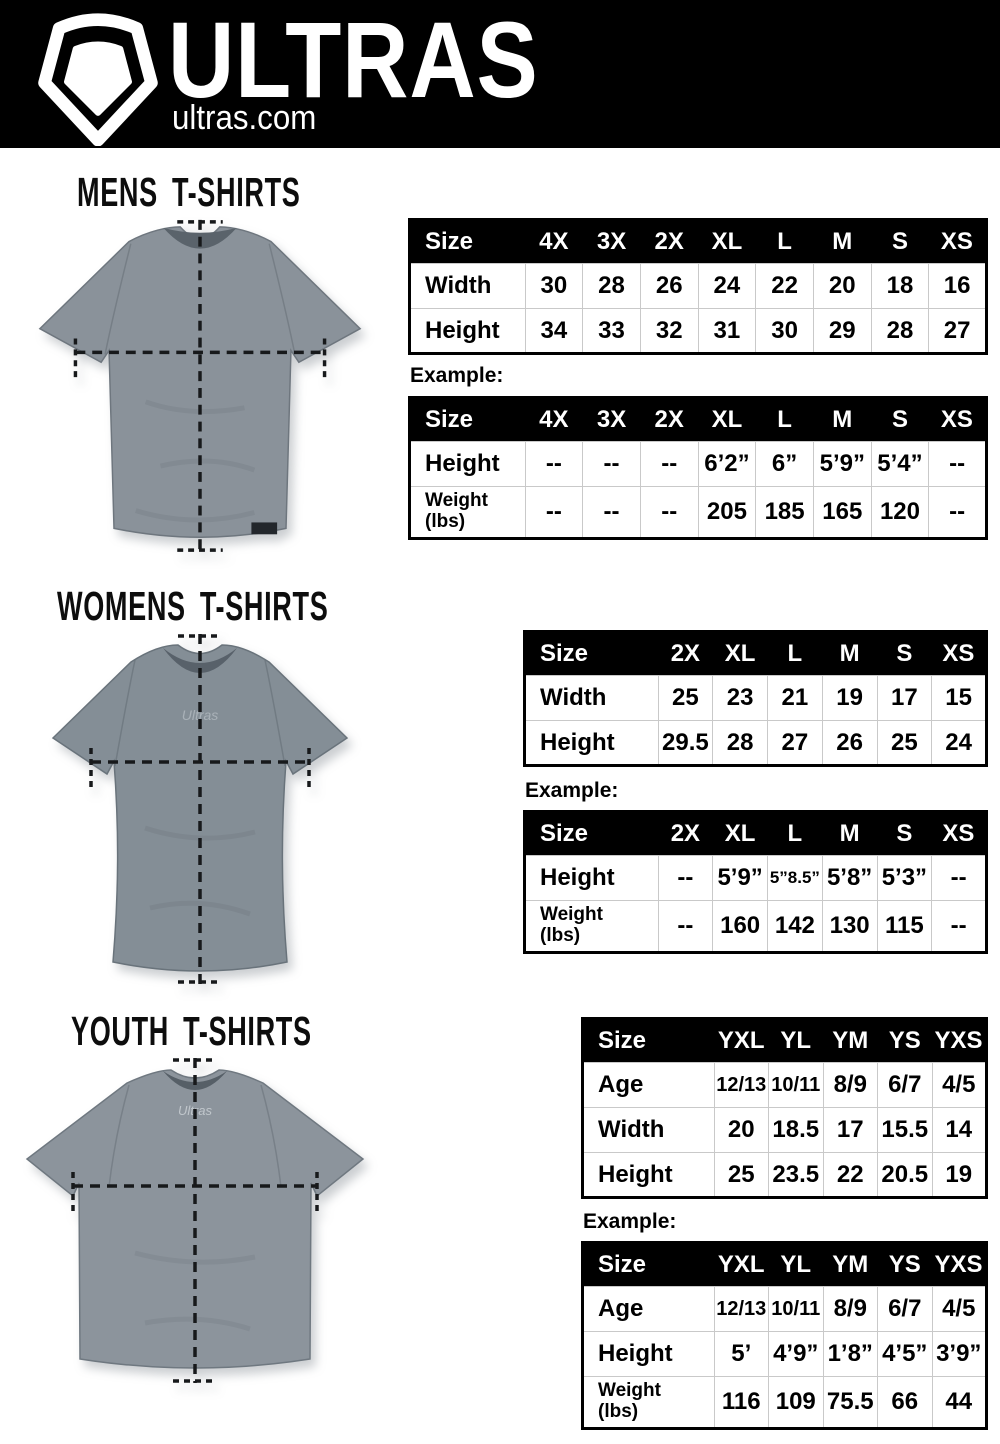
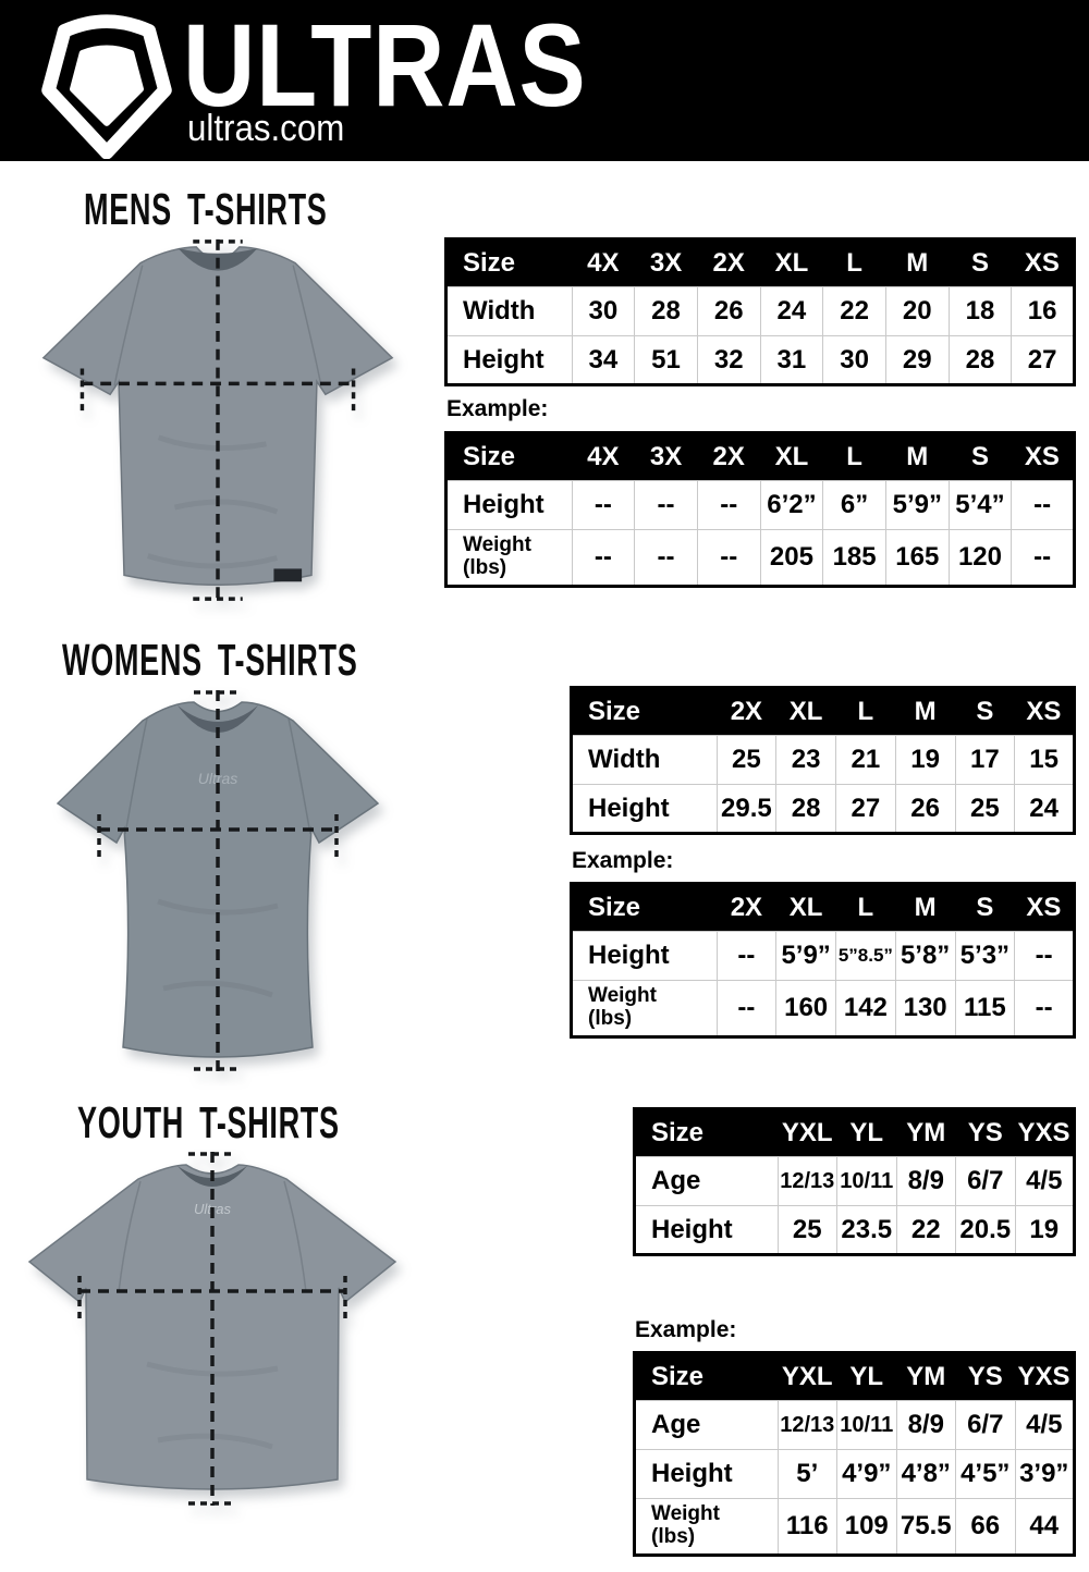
  ULTRAS
  ultras.com
  MENS T-SHIRTS
  Size	4X	3X	2X	XL	L	M	S	XS
  Width	30	28	26	24	22	20	18	16
- Height	34	33	32	31	30	29	28	27
+ Height	34	51	32	31	30	29	28	27
  Example:
  Size	4X	3X	2X	XL	L	M	S	XS
  Height	--	--	--	6’2”	6”	5’9”	5’4”	--
  Weight (lbs)	--	--	--	205	185	165	120	--
  WOMENS T-SHIRTS
  Ultras
  Size	2X	XL	L	M	S	XS
  Width	25	23	21	19	17	15
  Height	29.5	28	27	26	25	24
  Example:
  Size	2X	XL	L	M	S	XS
  Height	--	5’9”	5”8.5”	5’8”	5’3”	--
  Weight (lbs)	--	160	142	130	115	--
  YOUTH T-SHIRTS
  Ultas
  Size	YXL	YL	YM	YS	YXS
  Age	12/13	10/11	8/9	6/7	4/5
- Width	20	18.5	17	15.5	14
  Height	25	23.5	22	20.5	19
  Example:
  Size	YXL	YL	YM	YS	YXS
  Age	12/13	10/11	8/9	6/7	4/5
- Height	5’	4’9”	1’8”	4’5”	3’9”
+ Height	5’	4’9”	4’8”	4’5”	3’9”
  Weight (lbs)	116	109	75.5	66	44
